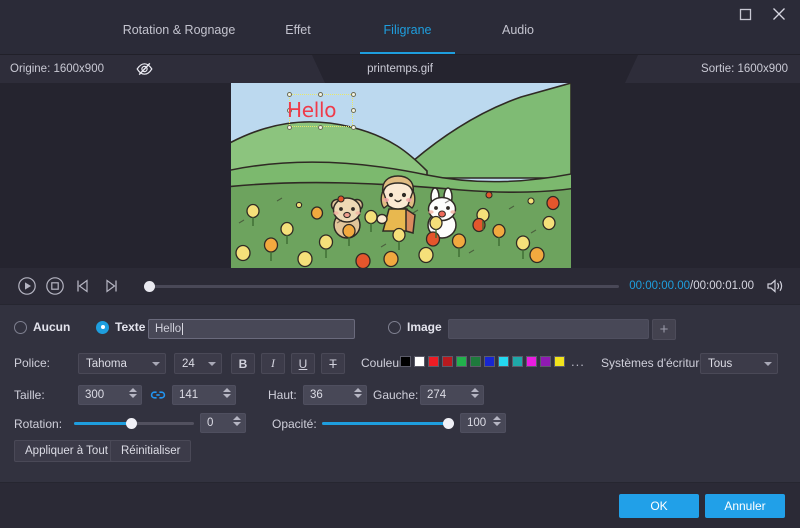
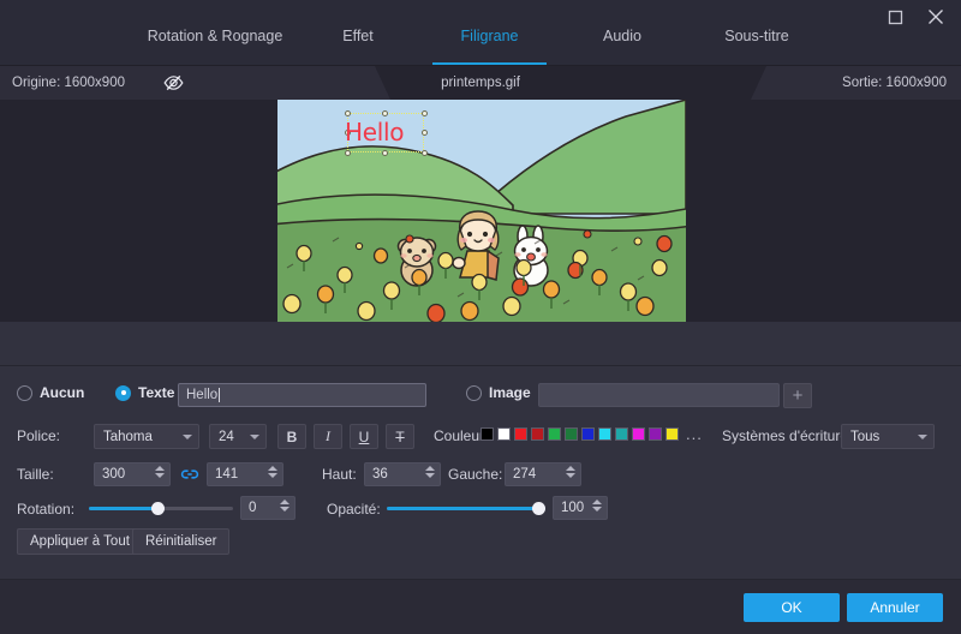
  Rotation & Rognage
  Effet
  Filigrane
  Audio
+ Sous-titre
  Origine: 1600x900
  Sortie: 1600x900
  printemps.gif
  Hello
- 00:00:00.00/00:00:01.00
  Aucun
  Texte
  Hello
  Image
  +
  Police:
  Tahoma
  24
  B
  I
  U
  T
  Couleu
  ...
  Systèmes d'écritur
  Tous
  Taille:
  300
  141
  Haut:
  36
  Gauche:
  274
  Rotation:
  0
  Opacité:
  100
  Appliquer à Tout
  Réinitialiser
  OK
  Annuler
